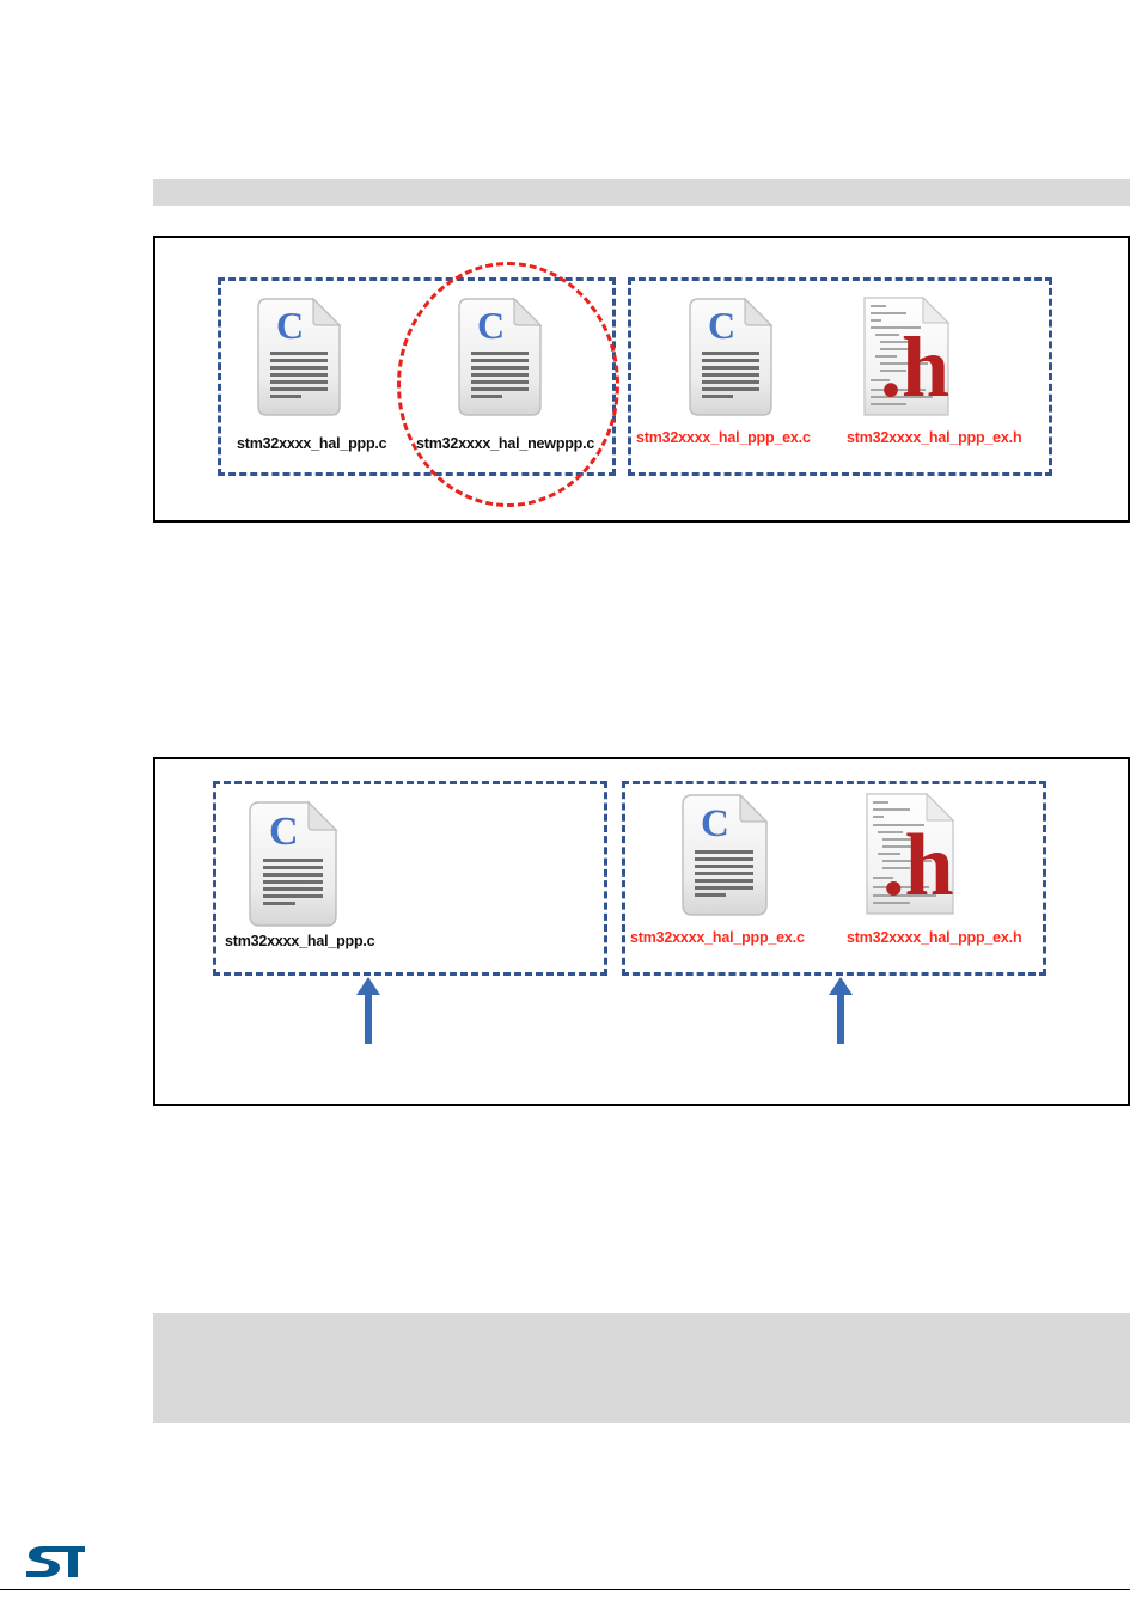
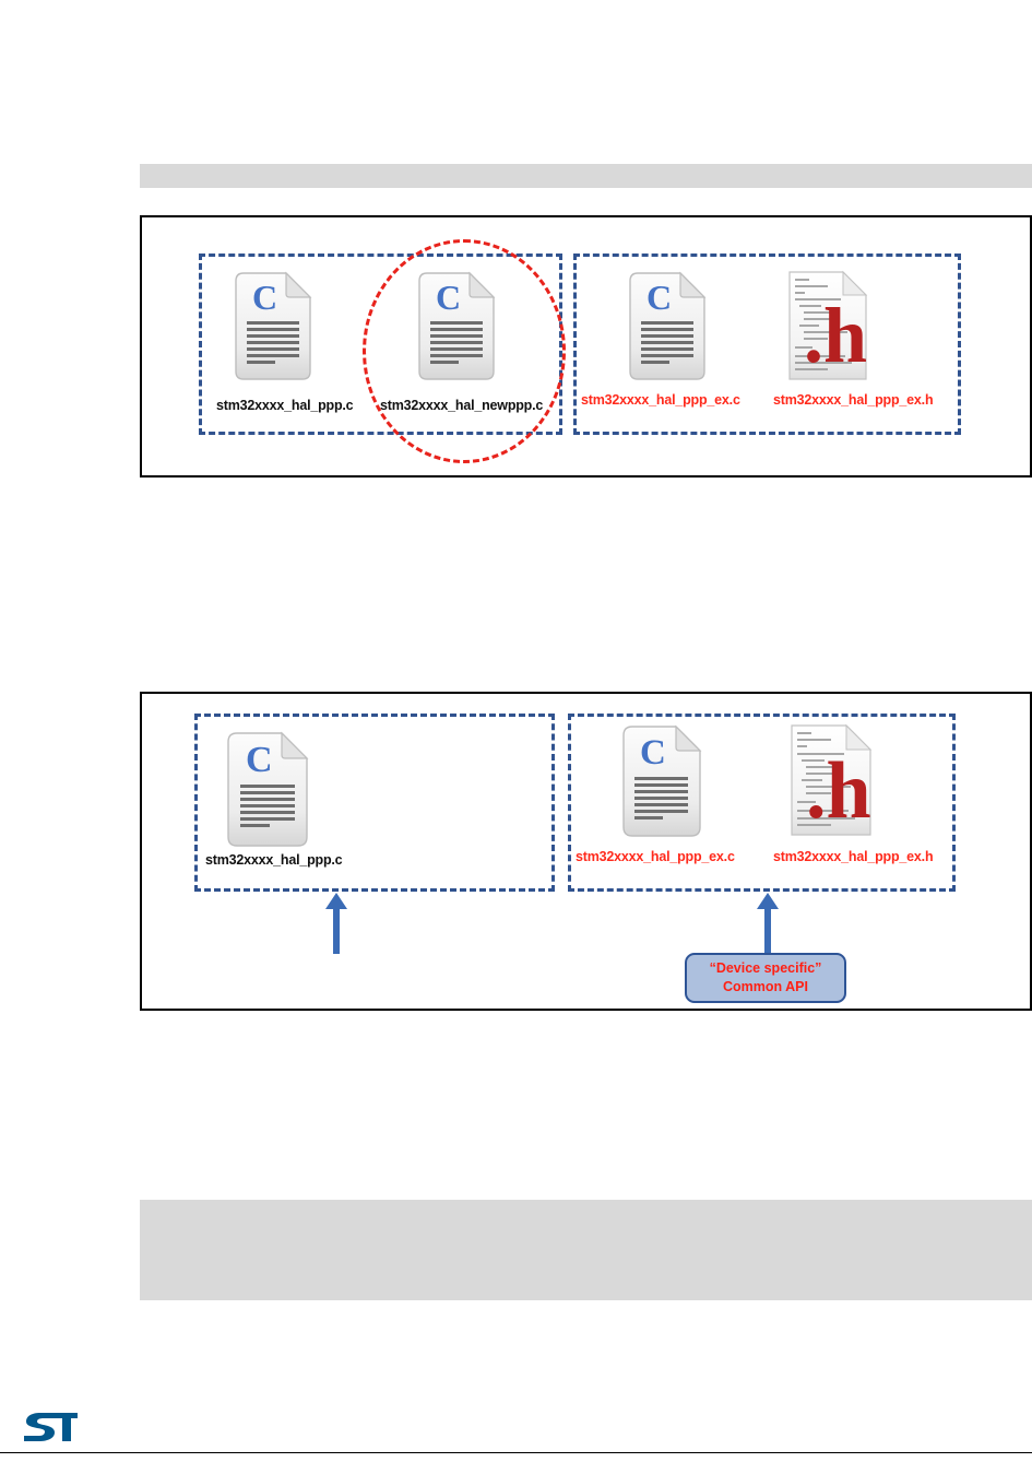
  C
  stm32xxxx_hal_ppp.c
  C
  stm32xxxx_hal_newppp.c
  C
  stm32xxxx_hal_ppp_ex.c
  .h
  stm32xxxx_hal_ppp_ex.h
  C
  stm32xxxx_hal_ppp.c
  C
  stm32xxxx_hal_ppp_ex.c
  .h
  stm32xxxx_hal_ppp_ex.h
+ “Device specific”
+ Common API
